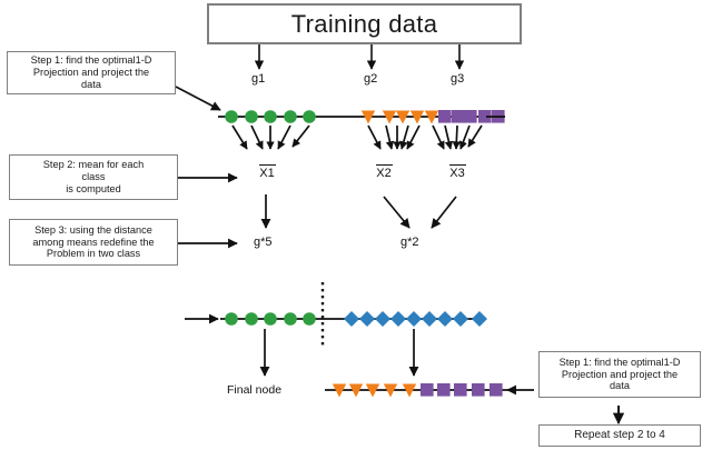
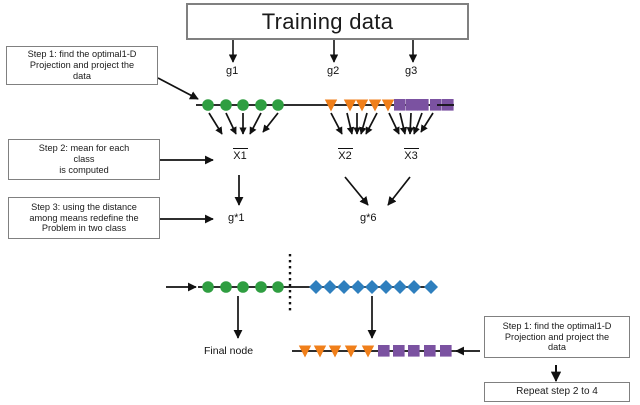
  Training data
  Step 1: find the optimal1-D
  Projection and project the
  data
  Step 2: mean for each
  class
  is computed
  Step 3: using the distance
  among means redefine the
  Problem in two class
  Step 1: find the optimal1-D
  Projection and project the
  data
  Repeat step 2 to 4
  g1
  g2
  g3
  X1
  X2
  X3
- g*5
+ g*1
- g*2
+ g*6
  Final node
